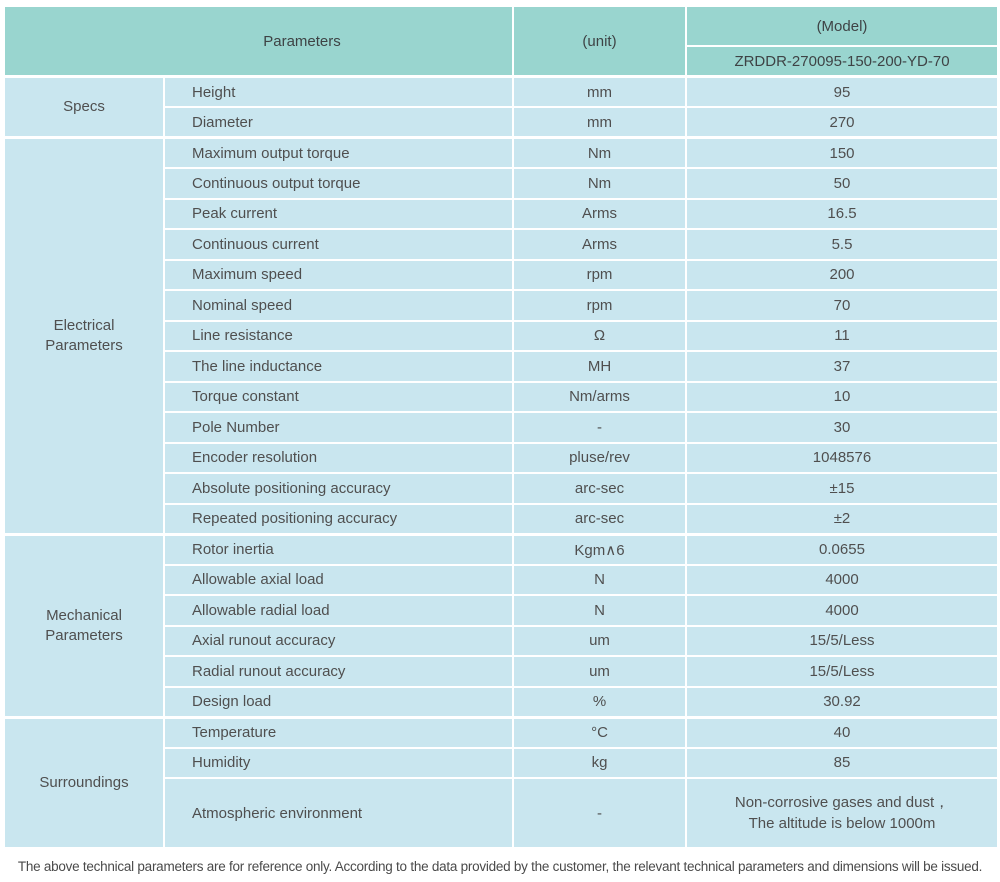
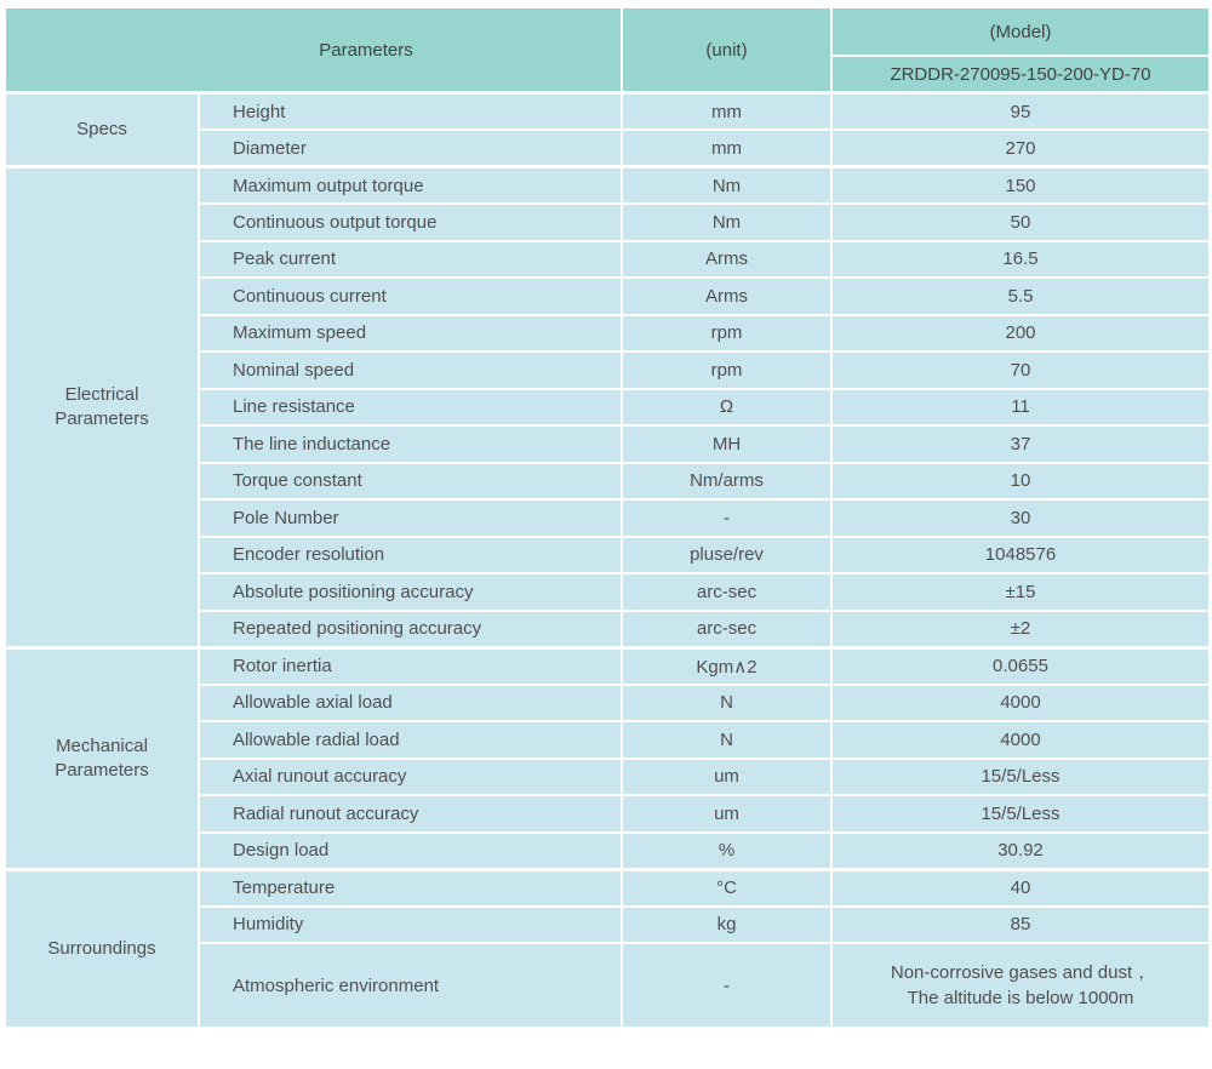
  Parameters	(unit)	(Model)
  ZRDDR-270095-150-200-YD-70
  Specs	Height	mm	95
  Diameter	mm	270
  Electrical Parameters	Maximum output torque	Nm	150
  Continuous output torque	Nm	50
  Peak current	Arms	16.5
  Continuous current	Arms	5.5
  Maximum speed	rpm	200
  Nominal speed	rpm	70
  Line resistance	Ω	11
  The line inductance	MH	37
  Torque constant	Nm/arms	10
  Pole Number	-	30
  Encoder resolution	pluse/rev	1048576
  Absolute positioning accuracy	arc-sec	±15
  Repeated positioning accuracy	arc-sec	±2
- Mechanical Parameters	Rotor inertia	Kgm∧6	0.0655
+ Mechanical Parameters	Rotor inertia	Kgm∧2	0.0655
  Allowable axial load	N	4000
  Allowable radial load	N	4000
  Axial runout accuracy	um	15/5/Less
  Radial runout accuracy	um	15/5/Less
  Design load	%	30.92
  Surroundings	Temperature	°C	40
  Humidity	kg	85
  Atmospheric environment	-	Non-corrosive gases and dust， The altitude is below 1000m
- The above technical parameters are for reference only. According to the data provided by the customer, the relevant technical parameters and dimensions will be issued.
